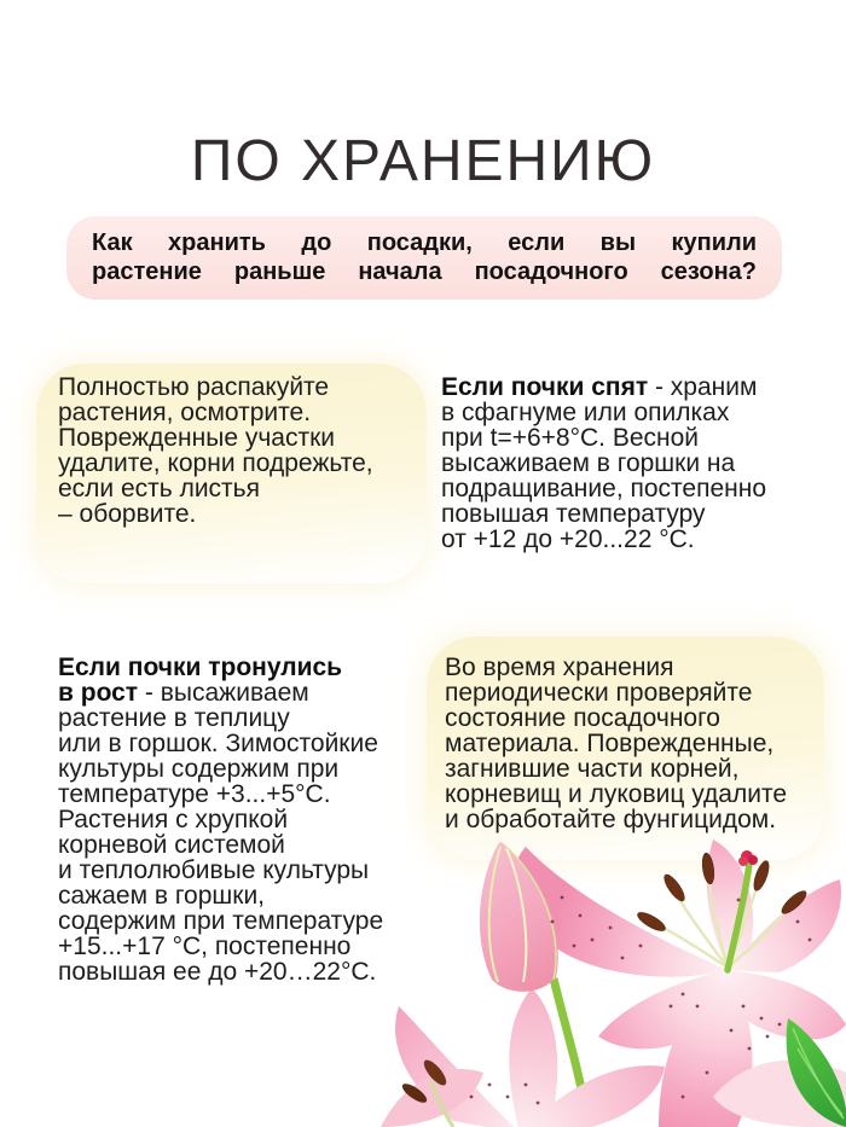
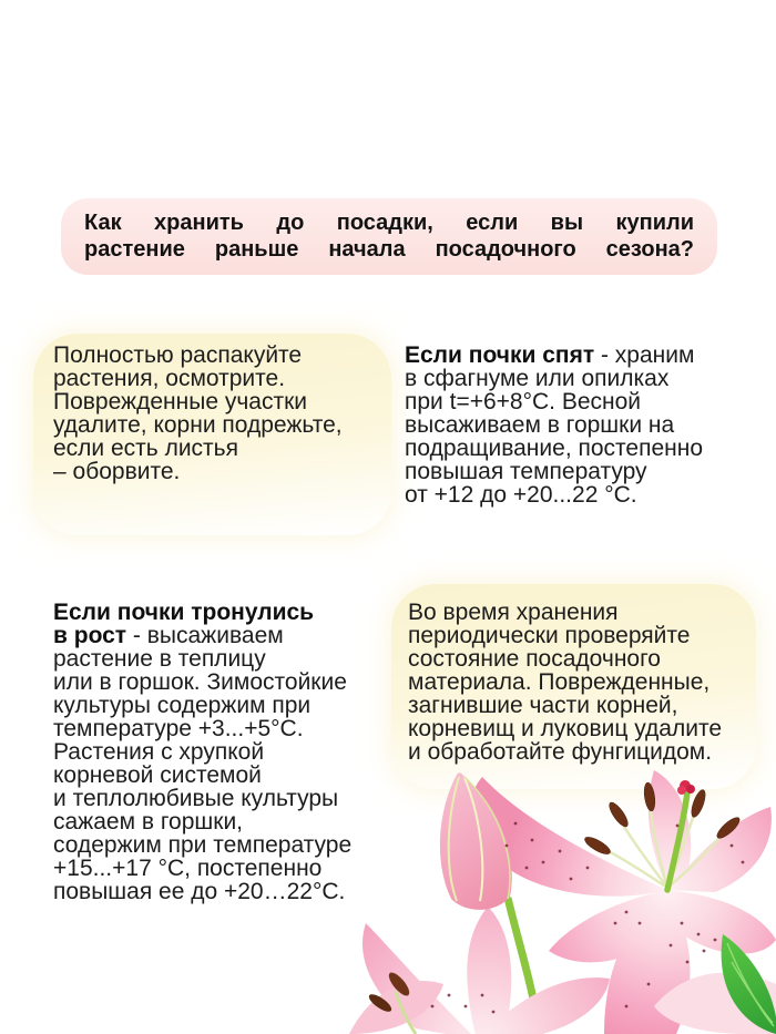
- ПО ХРАНЕНИЮ
  Как хранить до посадки, если вы купили
  растение раньше начала посадочного сезона?
  Полностью распакуйте
  растения, осмотрите.
  Поврежденные участки
  удалите, корни подрежьте,
  если есть листья
  – оборвите.
  Если почки спят - храним
  в сфагнуме или опилках
  при t=+6+8°C. Весной
  высаживаем в горшки на
  подращивание, постепенно
  повышая температуру
  от +12 до +20...22 °C.
  Если почки тронулись
  в рост - высаживаем
  растение в теплицу
  или в горшок. Зимостойкие
  культуры содержим при
  температуре +3...+5°C.
  Растения с хрупкой
  корневой системой
  и теплолюбивые культуры
  сажаем в горшки,
  содержим при температуре
  +15...+17 °C, постепенно
  повышая ее до +20…22°C.
  Во время хранения
  периодически проверяйте
  состояние посадочного
  материала. Поврежденные,
  загнившие части корней,
  корневищ и луковиц удалите
  и обработайте фунгицидом.
